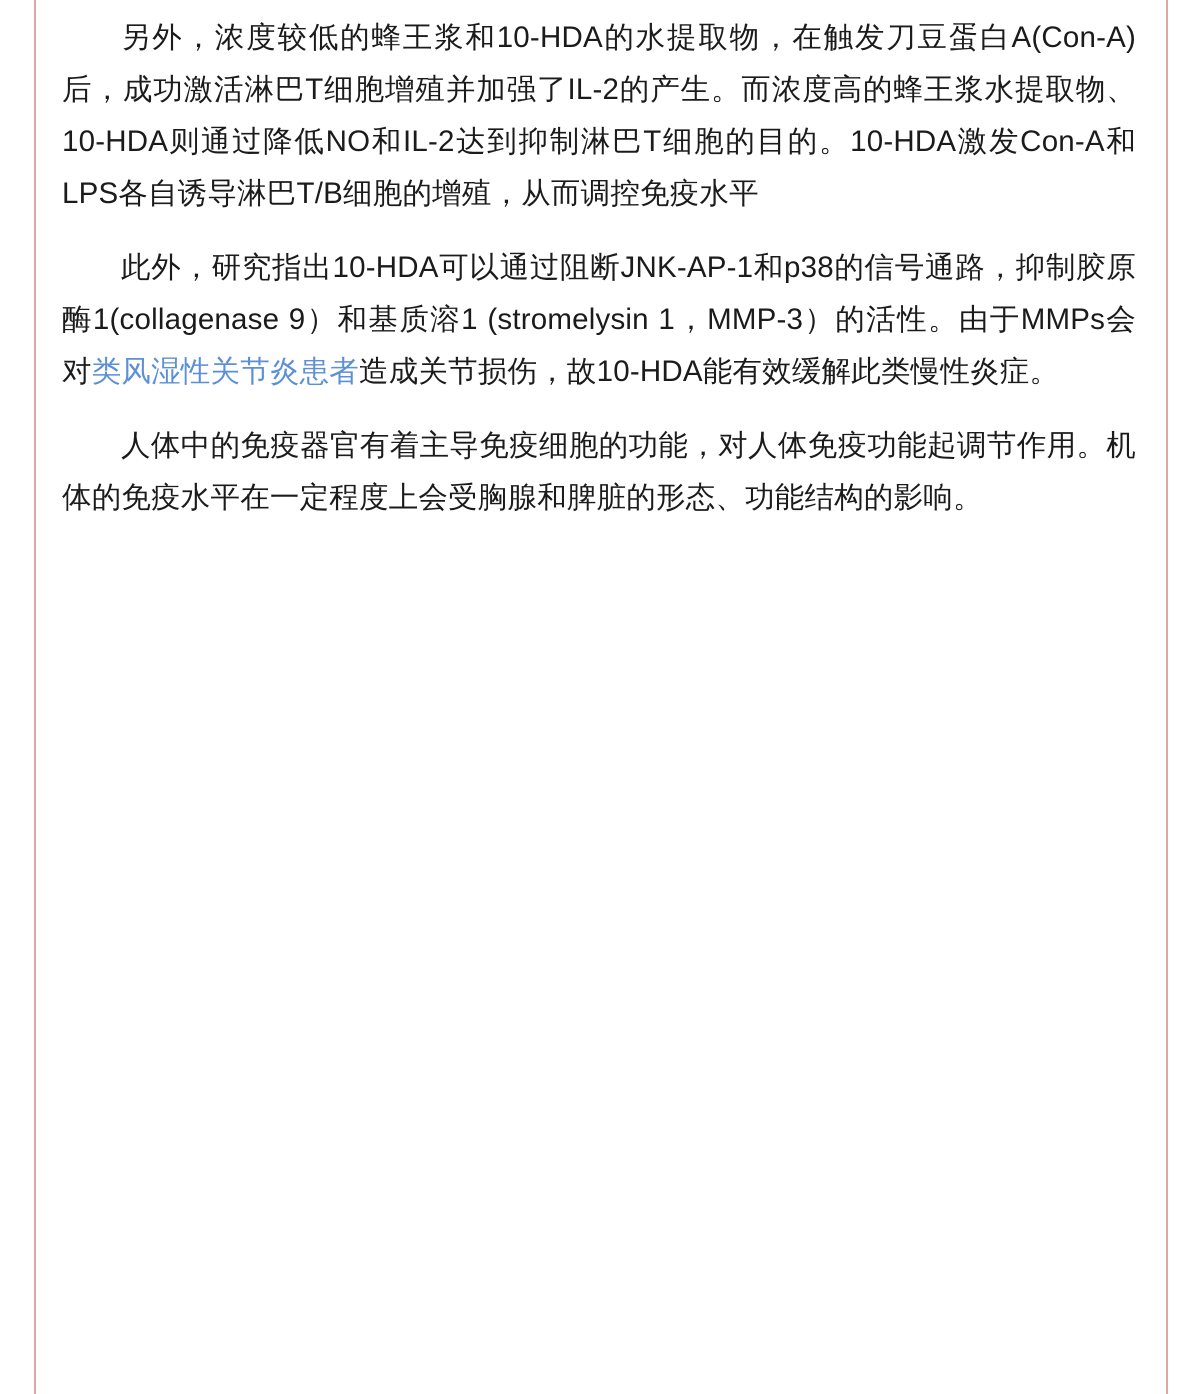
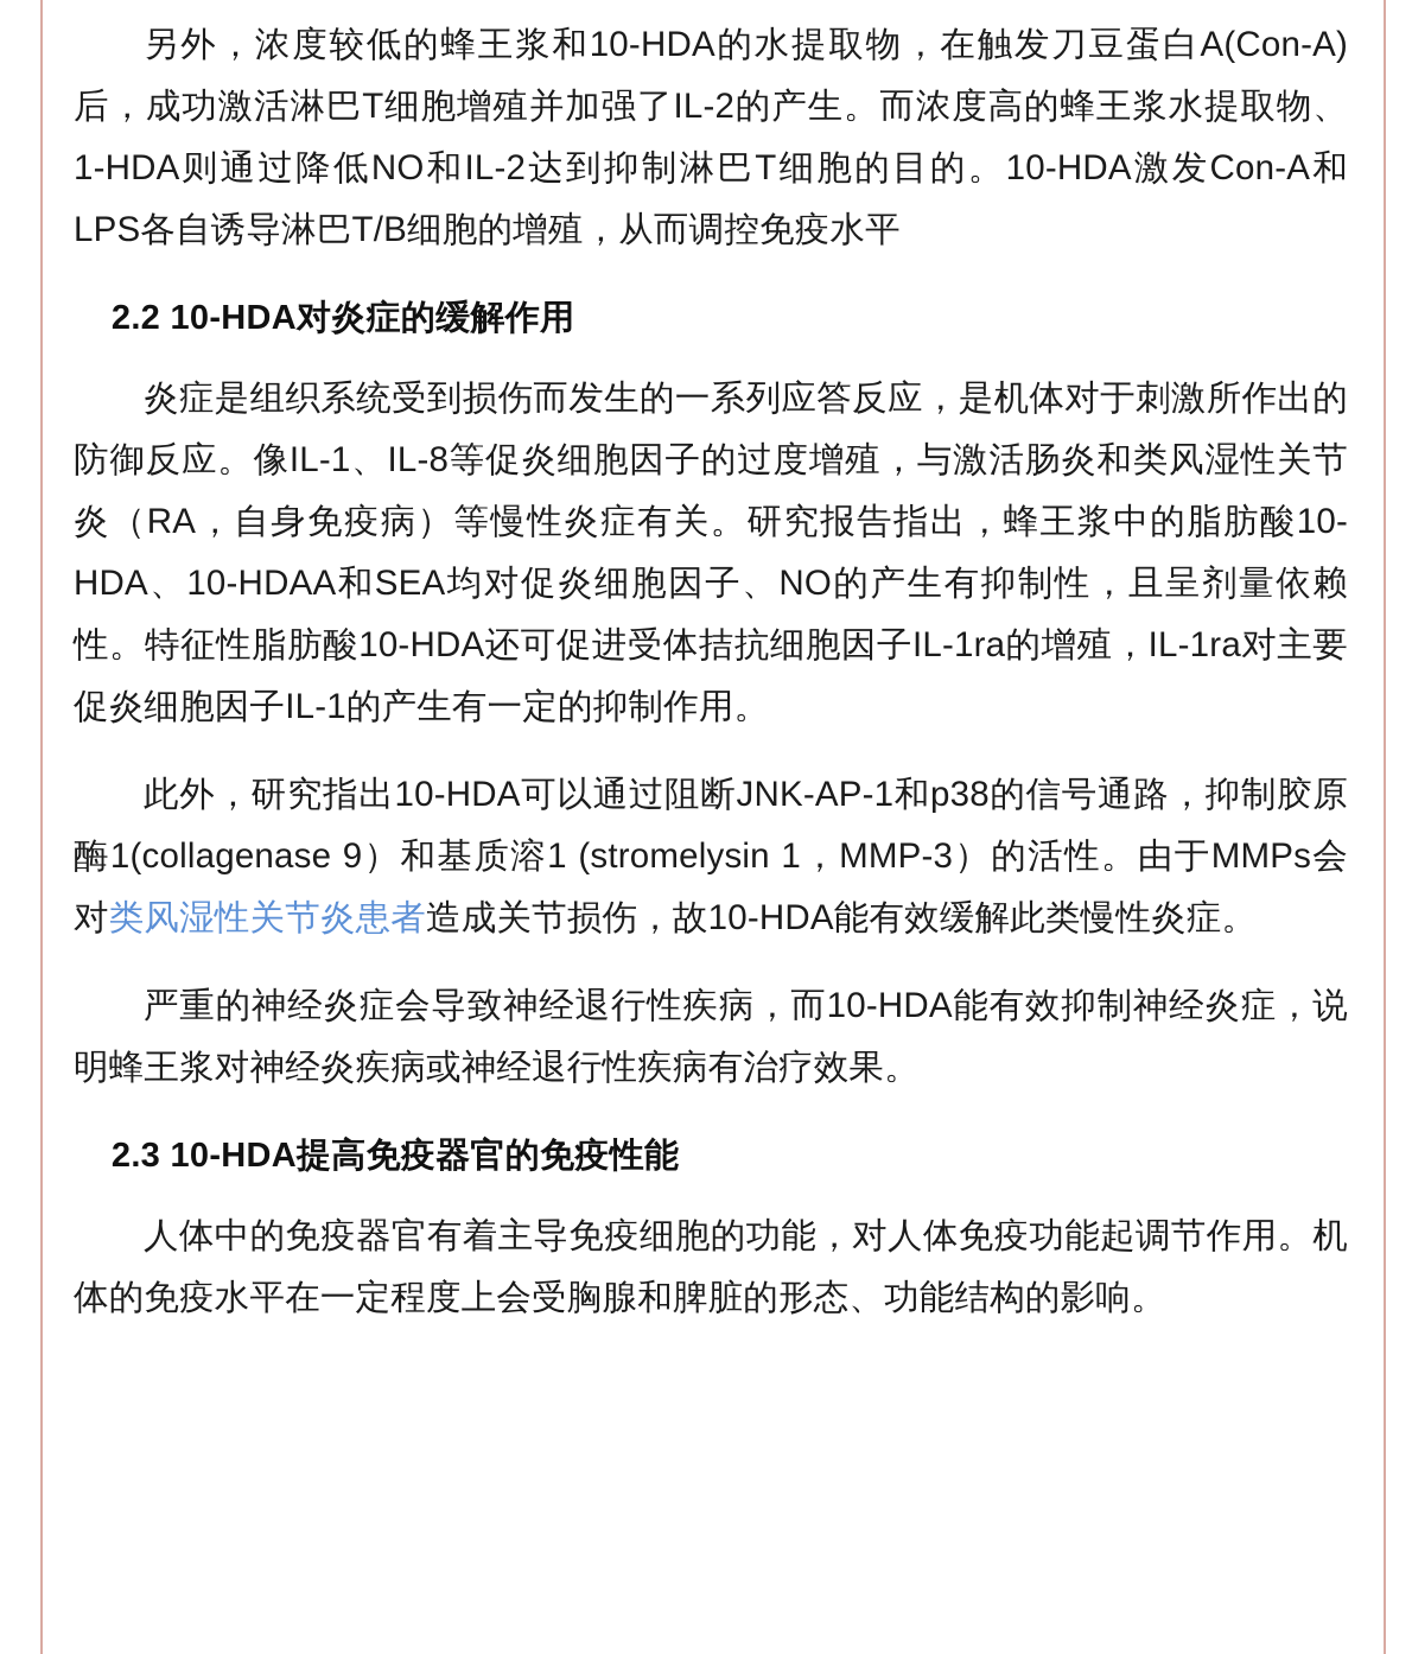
- 另外，浓度较低的蜂王浆和10-HDA的水提取物，在触发刀豆蛋白A(Con-A)后，成功激活淋巴T细胞增殖并加强了IL-2的产生。而浓度高的蜂王浆水提取物、10-HDA则通过降低NO和IL-2达到抑制淋巴T细胞的目的。10-HDA激发Con-A和LPS各自诱导淋巴T/B细胞的增殖，从而调控免疫水平
+ 另外，浓度较低的蜂王浆和10-HDA的水提取物，在触发刀豆蛋白A(Con-A)后，成功激活淋巴T细胞增殖并加强了IL-2的产生。而浓度高的蜂王浆水提取物、1-HDA则通过降低NO和IL-2达到抑制淋巴T细胞的目的。10-HDA激发Con-A和LPS各自诱导淋巴T/B细胞的增殖，从而调控免疫水平
+ 2.2 10-HDA对炎症的缓解作用
+ 炎症是组织系统受到损伤而发生的一系列应答反应，是机体对于刺激所作出的防御反应。像IL-1、IL-8等促炎细胞因子的过度增殖，与激活肠炎和类风湿性关节炎（RA，自身免疫病）等慢性炎症有关。研究报告指出，蜂王浆中的脂肪酸10-HDA、10-HDAA和SEA均对促炎细胞因子、NO的产生有抑制性，且呈剂量依赖性。特征性脂肪酸10-HDA还可促进受体拮抗细胞因子IL-1ra的增殖，IL-1ra对主要促炎细胞因子IL-1的产生有一定的抑制作用。
  此外，研究指出10-HDA可以通过阻断JNK-AP-1和p38的信号通路，抑制胶原酶1(collagenase 9）和基质溶1 (stromelysin 1，MMP-3）的活性。由于MMPs会对类风湿性关节炎患者造成关节损伤，故10-HDA能有效缓解此类慢性炎症。
+ 严重的神经炎症会导致神经退行性疾病，而10-HDA能有效抑制神经炎症，说明蜂王浆对神经炎疾病或神经退行性疾病有治疗效果。
+ 2.3 10-HDA提高免疫器官的免疫性能
  人体中的免疫器官有着主导免疫细胞的功能，对人体免疫功能起调节作用。机体的免疫水平在一定程度上会受胸腺和脾脏的形态、功能结构的影响。
